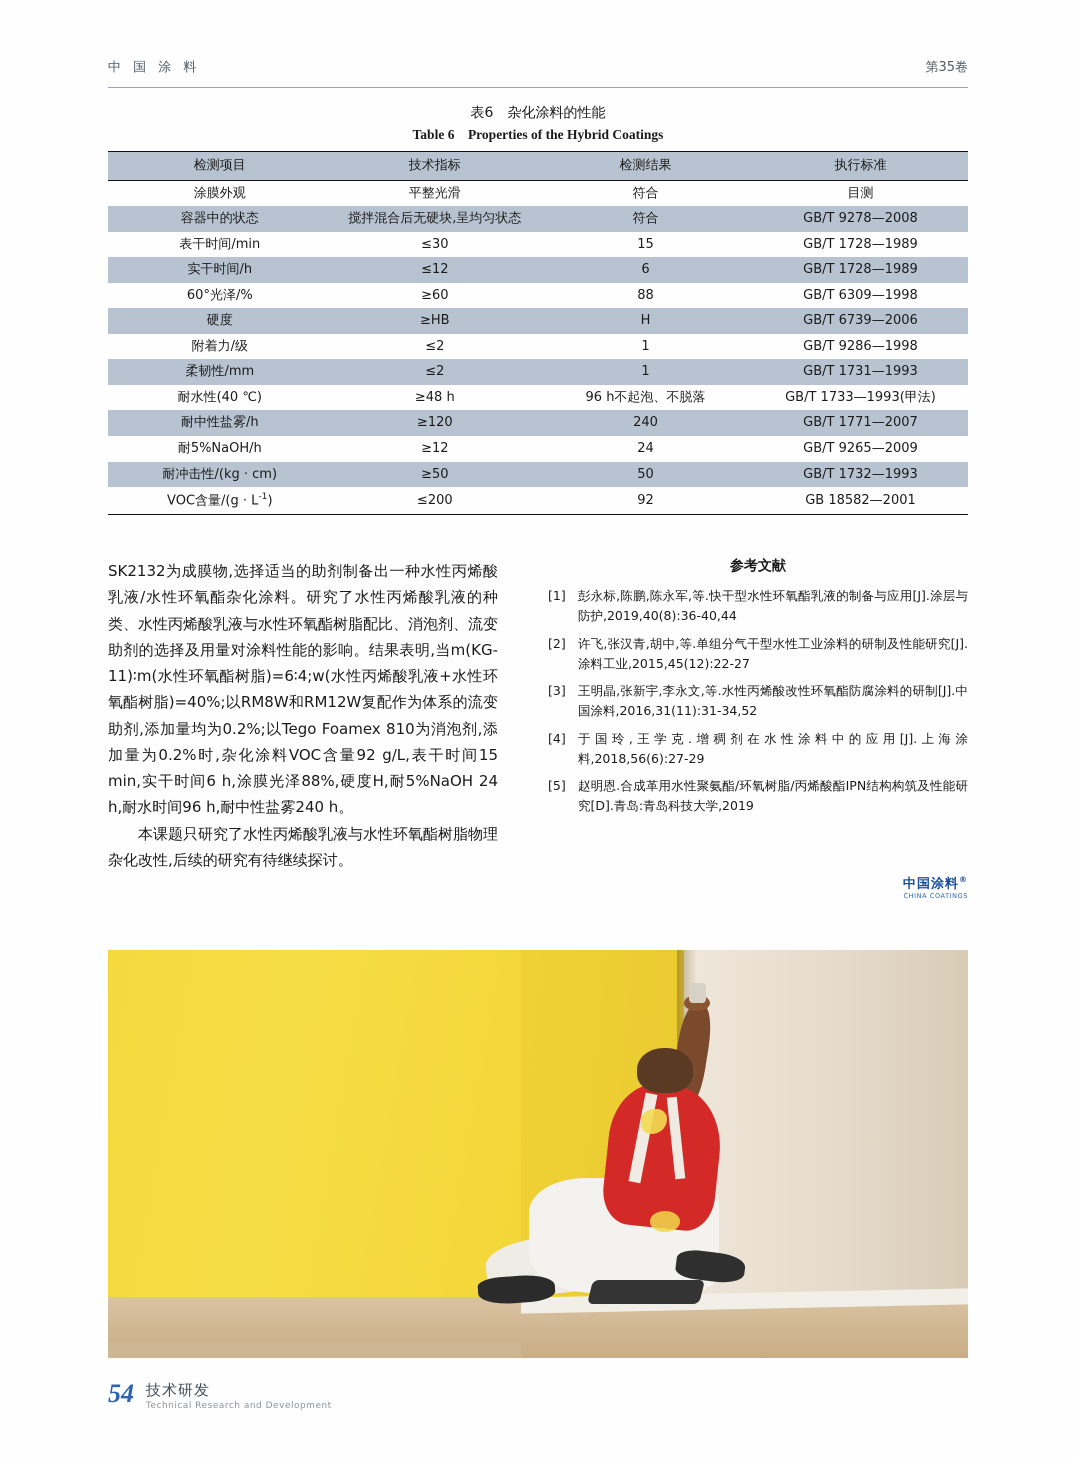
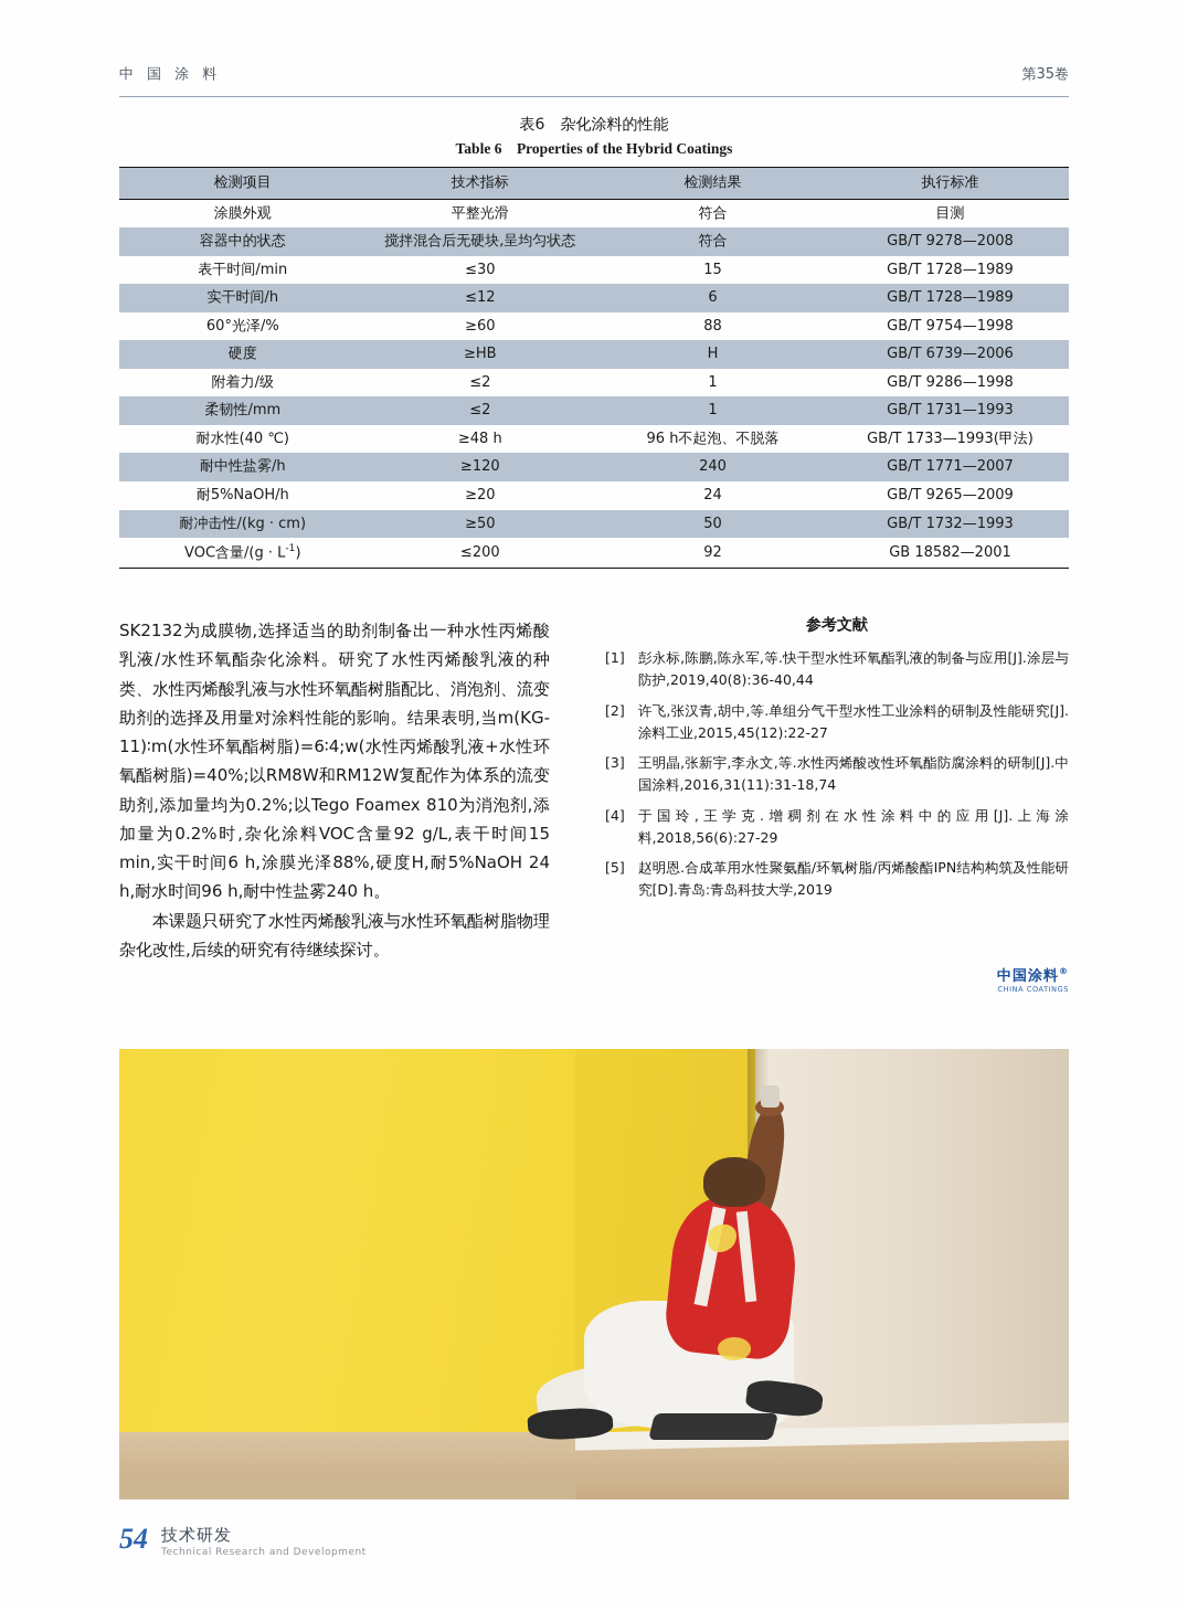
  中 国 涂 料
  第35卷
  表6 杂化涂料的性能
  Table 6 Properties of the Hybrid Coatings
  检测项目	技术指标	检测结果	执行标准
  涂膜外观	平整光滑	符合	目测
  容器中的状态	搅拌混合后无硬块,呈均匀状态	符合	GB/T 9278—2008
  表干时间/min	≤30	15	GB/T 1728—1989
  实干时间/h	≤12	6	GB/T 1728—1989
- 60°光泽/%	≥60	88	GB/T 6309—1998
+ 60°光泽/%	≥60	88	GB/T 9754—1998
  硬度	≥HB	H	GB/T 6739—2006
  附着力/级	≤2	1	GB/T 9286—1998
  柔韧性/mm	≤2	1	GB/T 1731—1993
  耐水性(40 ℃)	≥48 h	96 h不起泡、不脱落	GB/T 1733—1993(甲法)
  耐中性盐雾/h	≥120	240	GB/T 1771—2007
- 耐5%NaOH/h	≥12	24	GB/T 9265—2009
+ 耐5%NaOH/h	≥20	24	GB/T 9265—2009
  耐冲击性/(kg · cm)	≥50	50	GB/T 1732—1993
  VOC含量/(g · L-1)	≤200	92	GB 18582—2001
  SK2132为成膜物,选择适当的助剂制备出一种水性丙烯酸乳液/水性环氧酯杂化涂料。研究了水性丙烯酸乳液的种类、水性丙烯酸乳液与水性环氧酯树脂配比、消泡剂、流变助剂的选择及用量对涂料性能的影响。结果表明,当m(KG-11)∶m(水性环氧酯树脂)=6∶4;w(水性丙烯酸乳液+水性环氧酯树脂)=40%;以RM8W和RM12W复配作为体系的流变助剂,添加量均为0.2%;以Tego Foamex 810为消泡剂,添加量为0.2%时,杂化涂料VOC含量92 g/L,表干时间15 min,实干时间6 h,涂膜光泽88%,硬度H,耐5%NaOH 24 h,耐水时间96 h,耐中性盐雾240 h。
  本课题只研究了水性丙烯酸乳液与水性环氧酯树脂物理杂化改性,后续的研究有待继续探讨。
  参考文献
  [1]
  彭永标,陈鹏,陈永军,等.快干型水性环氧酯乳液的制备与应用[J].涂层与防护,2019,40(8):36-40,44
  [2]
  许飞,张汉青,胡中,等.单组分气干型水性工业涂料的研制及性能研究[J].涂料工业,2015,45(12):22-27
  [3]
- 王明晶,张新宇,李永文,等.水性丙烯酸改性环氧酯防腐涂料的研制[J].中国涂料,2016,31(11):31-34,52
+ 王明晶,张新宇,李永文,等.水性丙烯酸改性环氧酯防腐涂料的研制[J].中国涂料,2016,31(11):31-18,74
  [4]
  于国玲,王学克.增稠剂在水性涂料中的应用[J].上海涂料,2018,56(6):27-29
  [5]
  赵明恩.合成革用水性聚氨酯/环氧树脂/丙烯酸酯IPN结构构筑及性能研究[D].青岛:青岛科技大学,2019
  中国涂料®
  CHINA COATINGS
  54
  技术研发
  Technical Research and Development
